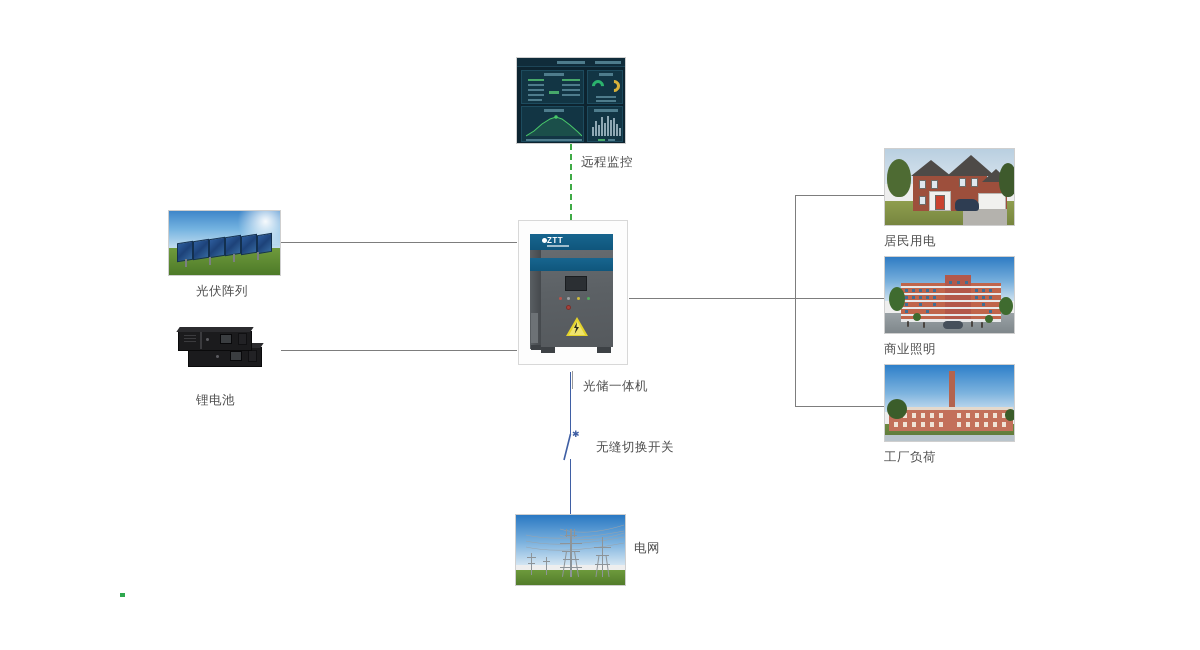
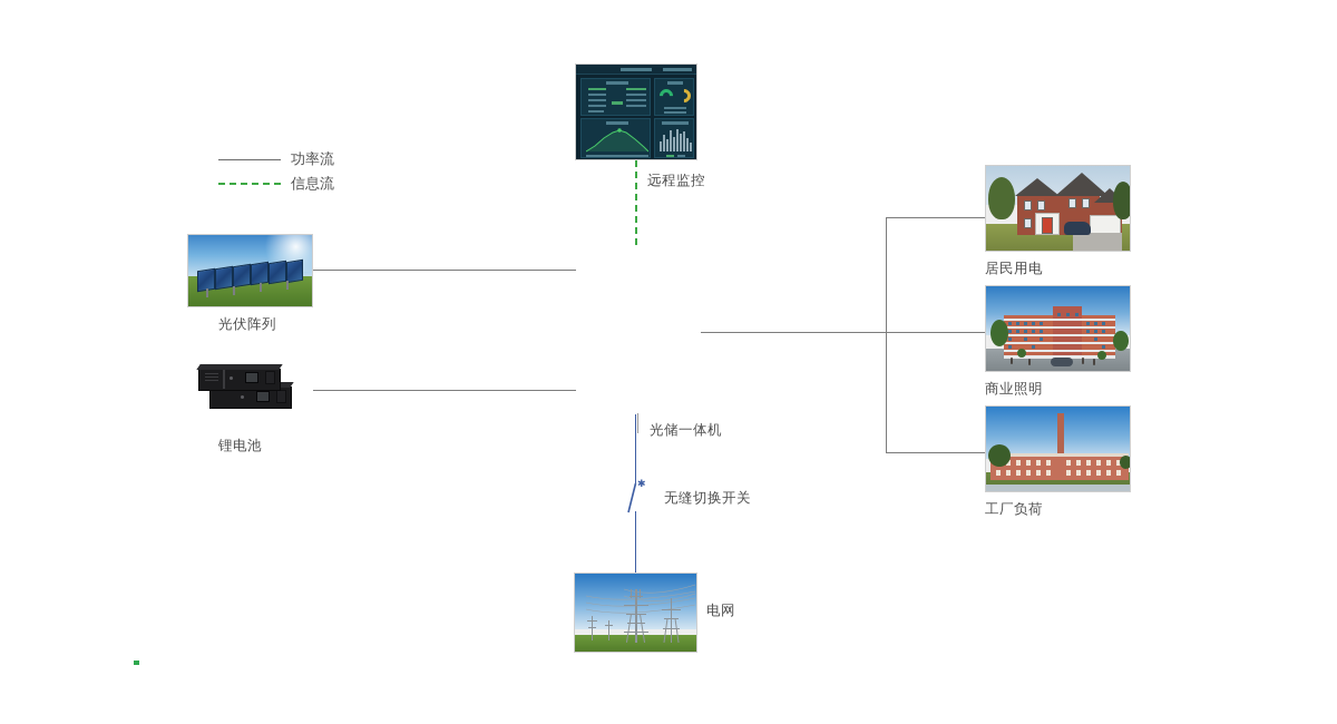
+ 功率流
+ 信息流
  ✱
  远程监控
  光伏阵列
  锂电池
- ZTT
  光储一体机
  无缝切换开关
  电网
  居民用电
  商业照明
  工厂负荷
